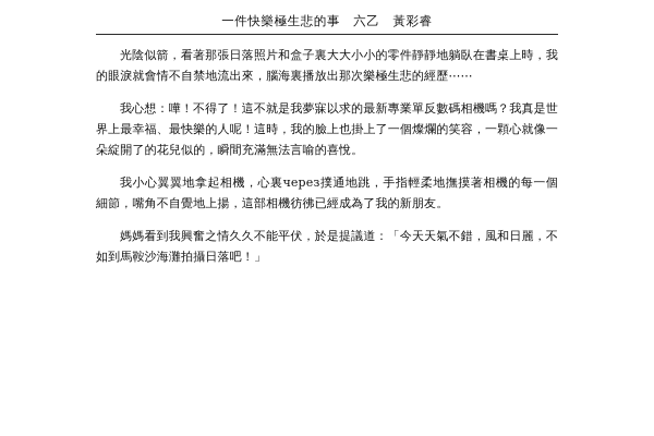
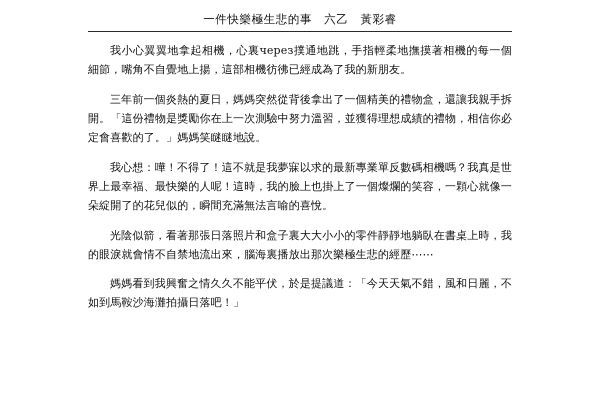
  一件快樂極生悲的事 六乙 黃彩睿
- 光陰似箭，看著那張日落照片和盒子裏大大小小的零件靜靜地躺臥在書桌上時，我的眼淚就會情不自禁地流出來，腦海裏播放出那次樂極生悲的經歷⋯⋯
+ 我小心翼翼地拿起相機，心裏через撲通地跳，手指輕柔地撫摸著相機的每一個細節，嘴角不自覺地上揚，這部相機彷彿已經成為了我的新朋友。
+ 三年前一個炎熱的夏日，媽媽突然從背後拿出了一個精美的禮物盒，還讓我親手拆開。「這份禮物是獎勵你在上一次測驗中努力溫習，並獲得理想成績的禮物，相信你必定會喜歡的了。」媽媽笑瞇瞇地說。
  我心想：嘩！不得了！這不就是我夢寐以求的最新專業單反數碼相機嗎？我真是世界上最幸福、最快樂的人呢！這時，我的臉上也掛上了一個燦爛的笑容，一顆心就像一朵綻開了的花兒似的，瞬間充滿無法言喻的喜悅。
- 我小心翼翼地拿起相機，心裏через撲通地跳，手指輕柔地撫摸著相機的每一個細節，嘴角不自覺地上揚，這部相機彷彿已經成為了我的新朋友。
+ 光陰似箭，看著那張日落照片和盒子裏大大小小的零件靜靜地躺臥在書桌上時，我的眼淚就會情不自禁地流出來，腦海裏播放出那次樂極生悲的經歷⋯⋯
  媽媽看到我興奮之情久久不能平伏，於是提議道：「今天天氣不錯，風和日麗，不如到馬鞍沙海灘拍攝日落吧！」
